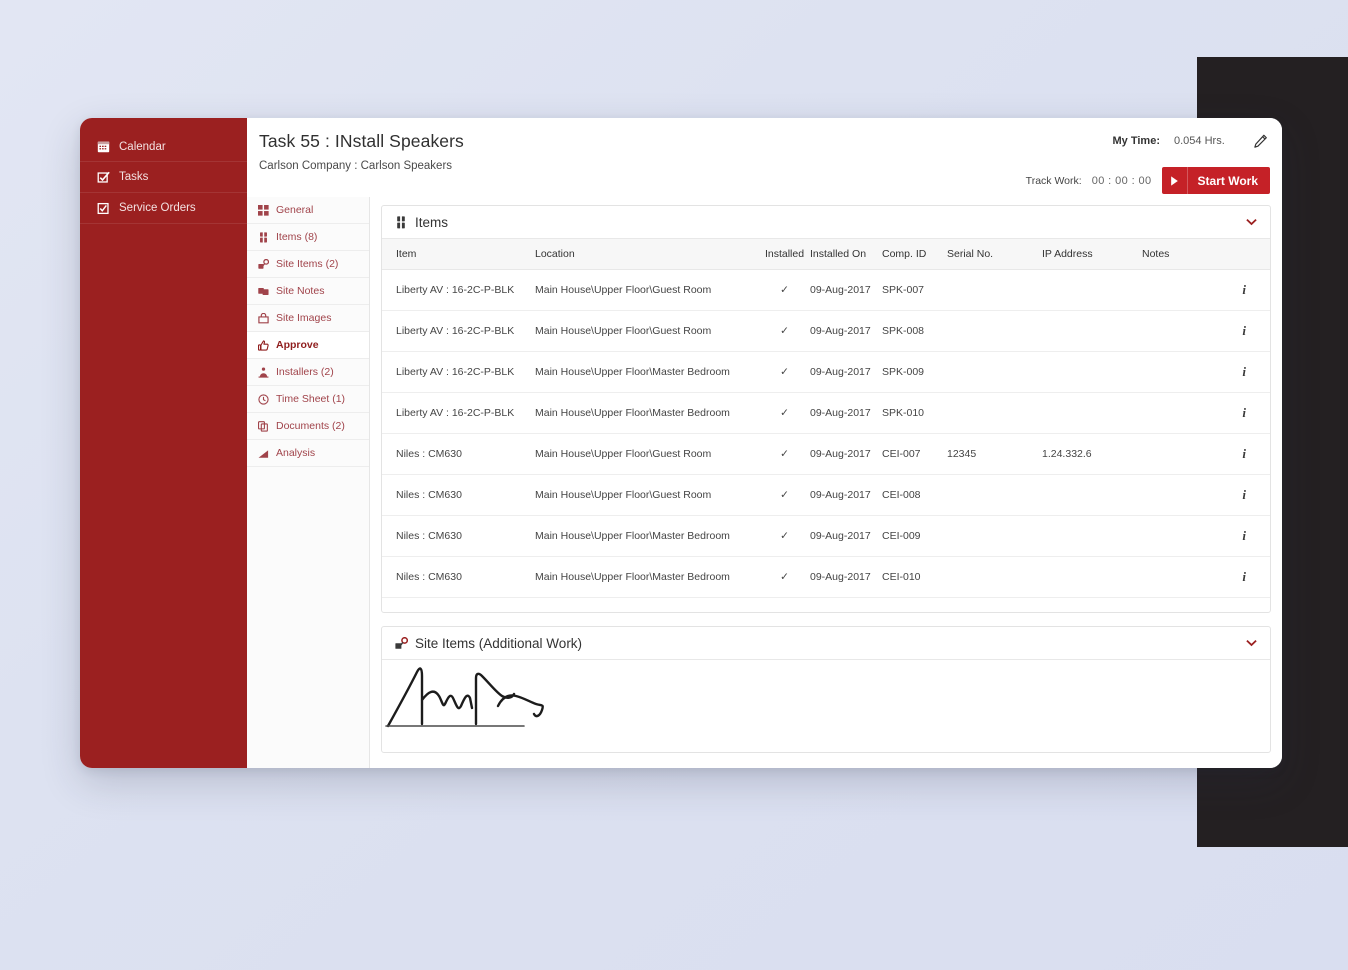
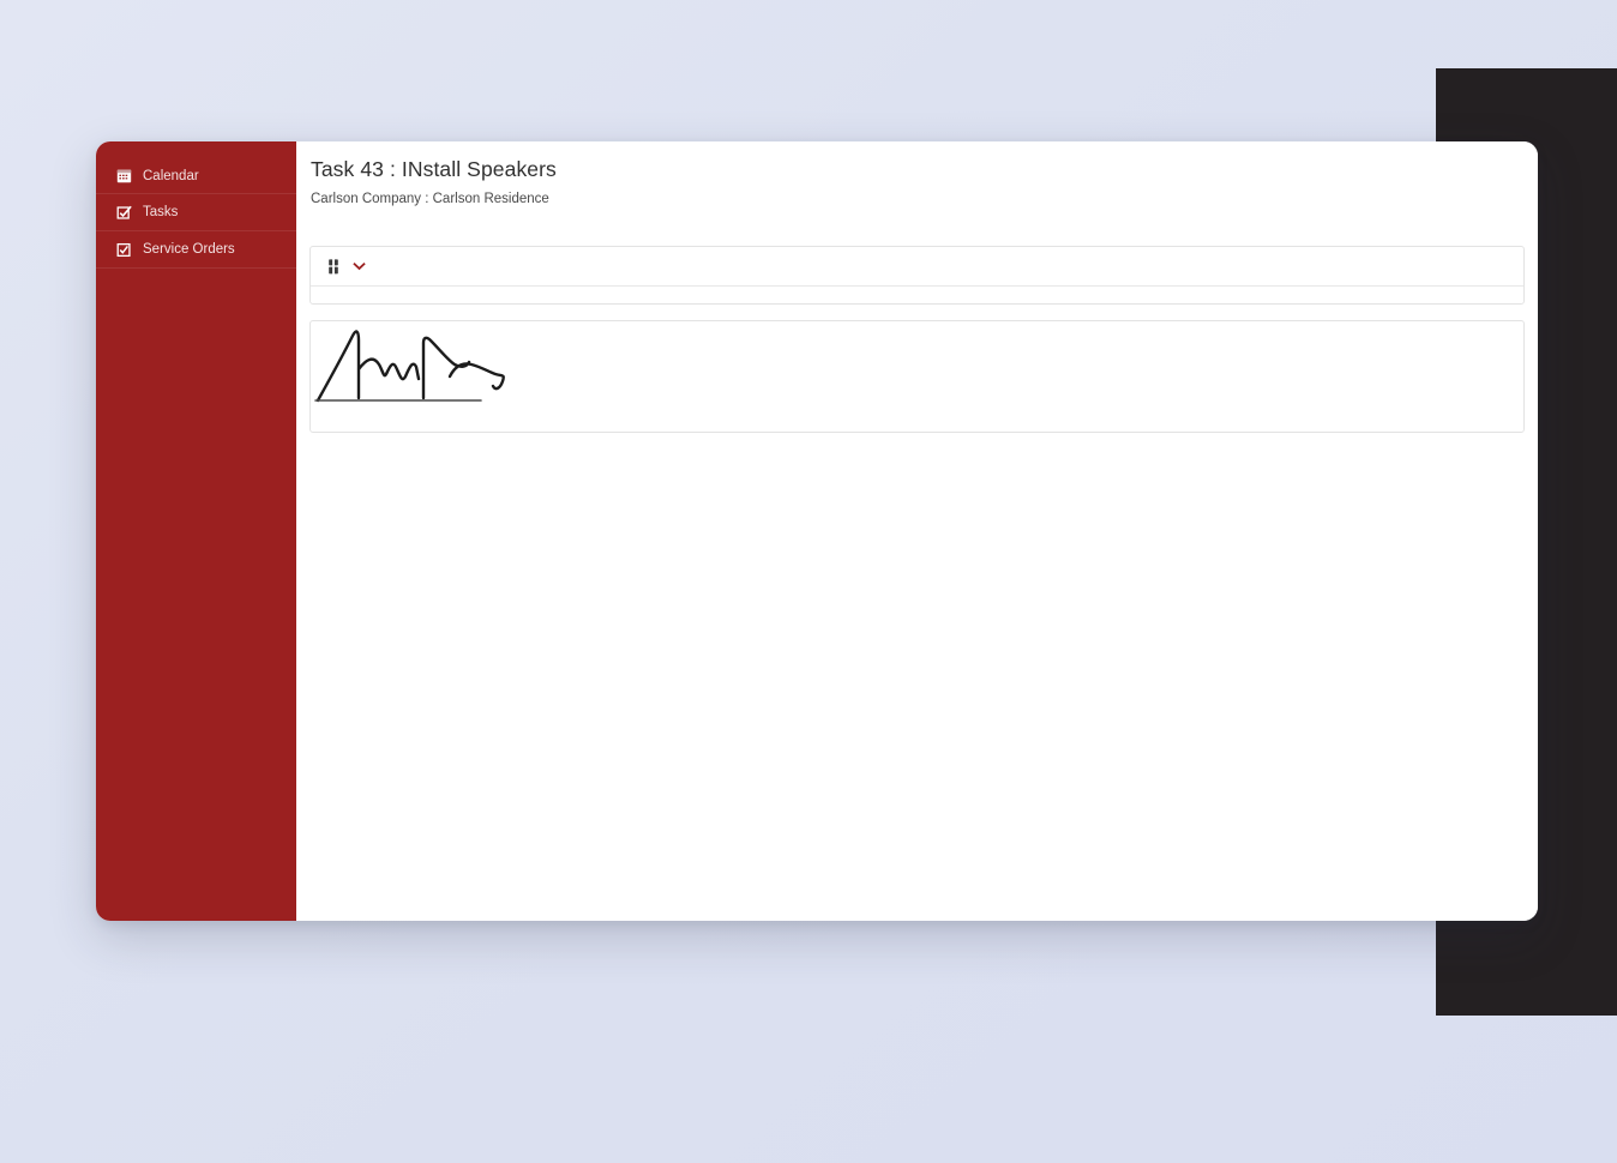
  Calendar
  Tasks
  Service Orders
- Task 55 : INstall Speakers
+ Task 43 : INstall Speakers
- Carlson Company : Carlson Speakers
+ Carlson Company : Carlson Residence
- My Time:
- 0.054 Hrs.
- Track Work:
- 00 : 00 : 00
- Start Work
- General
- Items (8)
- Site Items (2)
- Site Notes
- Site Images
- Approve
- Installers (2)
- Time Sheet (1)
- Documents (2)
- Analysis
- Items
- Item	Location	Installed	Installed On	Comp. ID	Serial No.	IP Address	Notes
- Liberty AV : 16-2C-P-BLK	Main House\Upper Floor\Guest Room	✓	09-Aug-2017	SPK-007			i
- Liberty AV : 16-2C-P-BLK	Main House\Upper Floor\Guest Room	✓	09-Aug-2017	SPK-008			i
- Liberty AV : 16-2C-P-BLK	Main House\Upper Floor\Master Bedroom	✓	09-Aug-2017	SPK-009			i
- Liberty AV : 16-2C-P-BLK	Main House\Upper Floor\Master Bedroom	✓	09-Aug-2017	SPK-010			i
- Niles : CM630	Main House\Upper Floor\Guest Room	✓	09-Aug-2017	CEI-007	12345	1.24.332.6	i
- Niles : CM630	Main House\Upper Floor\Guest Room	✓	09-Aug-2017	CEI-008			i
- Niles : CM630	Main House\Upper Floor\Master Bedroom	✓	09-Aug-2017	CEI-009			i
- Niles : CM630	Main House\Upper Floor\Master Bedroom	✓	09-Aug-2017	CEI-010			i
- Site Items (Additional Work)
